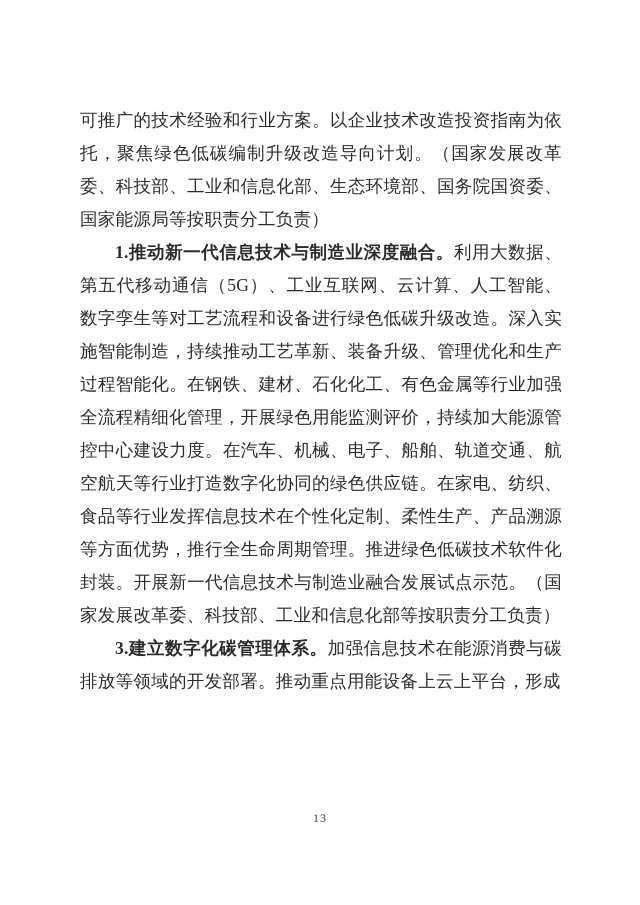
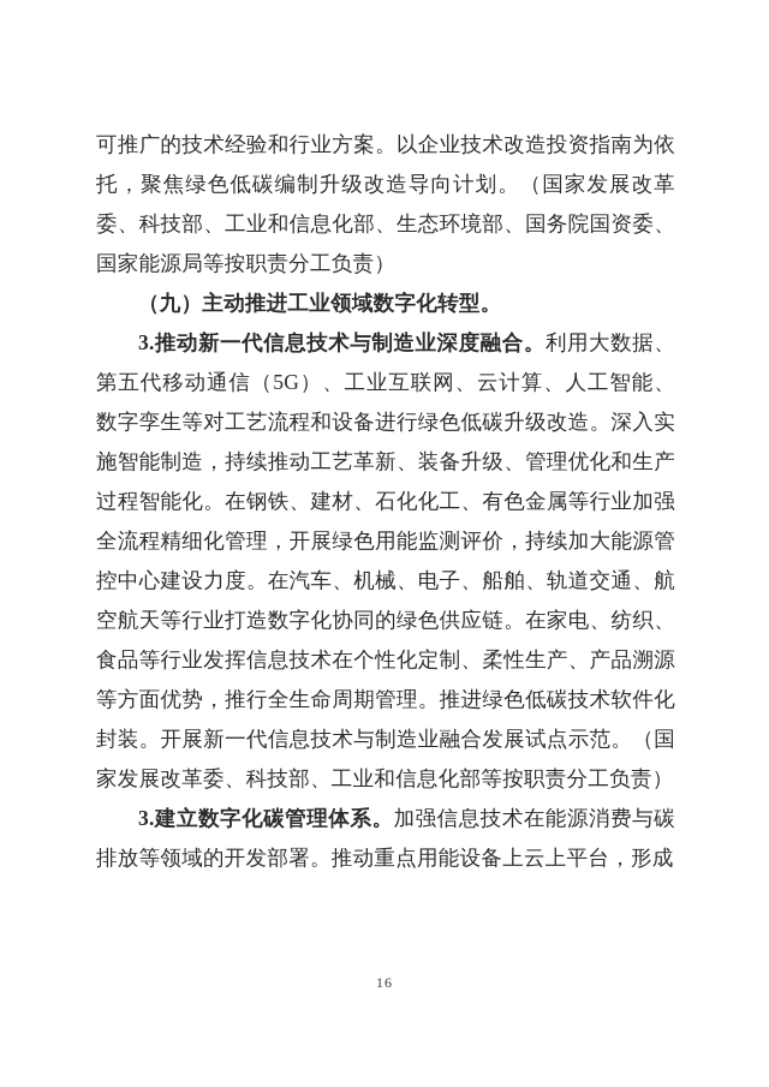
  可推广的技术经验和行业方案。以企业技术改造投资指南为依托，聚焦绿色低碳编制升级改造导向计划。（国家发展改革委、科技部、工业和信息化部、生态环境部、国务院国资委、国家能源局等按职责分工负责）
+ （九）主动推进工业领域数字化转型。
- 1.推动新一代信息技术与制造业深度融合。利用大数据、第五代移动通信（5G）、工业互联网、云计算、人工智能、数字孪生等对工艺流程和设备进行绿色低碳升级改造。深入实施智能制造，持续推动工艺革新、装备升级、管理优化和生产过程智能化。在钢铁、建材、石化化工、有色金属等行业加强全流程精细化管理，开展绿色用能监测评价，持续加大能源管控中心建设力度。在汽车、机械、电子、船舶、轨道交通、航空航天等行业打造数字化协同的绿色供应链。在家电、纺织、食品等行业发挥信息技术在个性化定制、柔性生产、产品溯源等方面优势，推行全生命周期管理。推进绿色低碳技术软件化封装。开展新一代信息技术与制造业融合发展试点示范。（国家发展改革委、科技部、工业和信息化部等按职责分工负责）
+ 3.推动新一代信息技术与制造业深度融合。利用大数据、第五代移动通信（5G）、工业互联网、云计算、人工智能、数字孪生等对工艺流程和设备进行绿色低碳升级改造。深入实施智能制造，持续推动工艺革新、装备升级、管理优化和生产过程智能化。在钢铁、建材、石化化工、有色金属等行业加强全流程精细化管理，开展绿色用能监测评价，持续加大能源管控中心建设力度。在汽车、机械、电子、船舶、轨道交通、航空航天等行业打造数字化协同的绿色供应链。在家电、纺织、食品等行业发挥信息技术在个性化定制、柔性生产、产品溯源等方面优势，推行全生命周期管理。推进绿色低碳技术软件化封装。开展新一代信息技术与制造业融合发展试点示范。（国家发展改革委、科技部、工业和信息化部等按职责分工负责）
  3.建立数字化碳管理体系。加强信息技术在能源消费与碳排放等领域的开发部署。推动重点用能设备上云上平台，形成
- 13
+ 16
